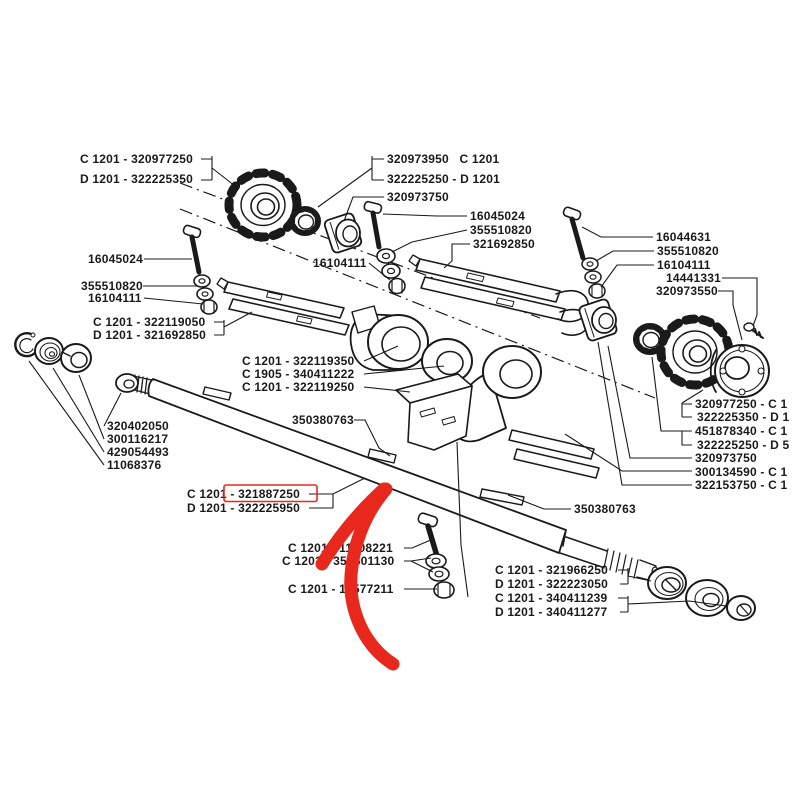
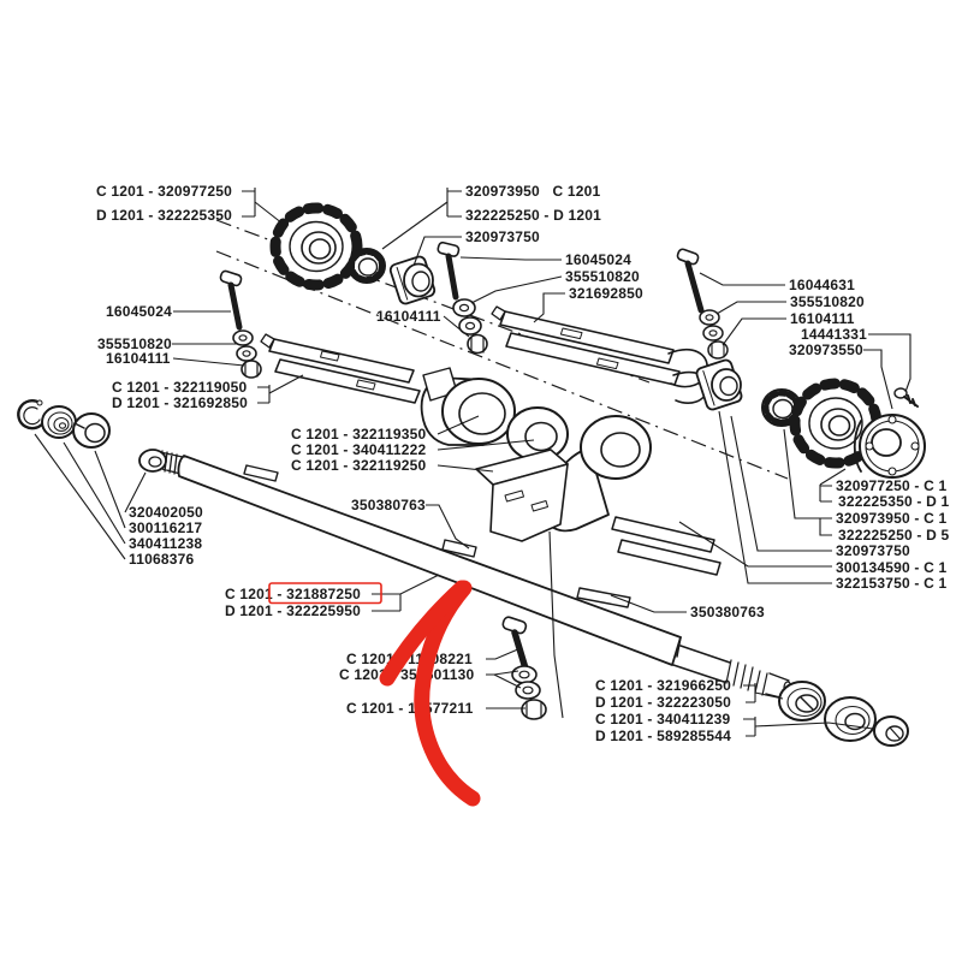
  C 1201 - 320977250
  D 1201 - 322225350
  320973950 C 1201
  322225250 - D 1201
  320973750
  16045024
  355510820
  321692850
  16044631
  355510820
  16104111
  14441331
  320973550
  16045024
  355510820
  16104111
  C 1201 - 322119050
  D 1201 - 321692850
  16104111
  C 1201 - 322119350
- C 1905 - 340411222
+ C 1201 - 340411222
  C 1201 - 322119250
  320402050
  300116217
- 429054493
+ 340411238
  11068376
  350380763
  C 120 - 321887250
  D 1201 - 322225950
  C 1201 118221
  C 120 3501130
  C 1201 - 177211
  320977250 - C 1
  322225350 - D 1
- 451878340 - C 1
+ 320973950 - C 1
  322225250 - D 5
  320973750
  300134590 - C 1
  322153750 - C 1
  350380763
  C 1201 - 321966250
  D 1201 - 322223050
  C 1201 - 340411239
- D 1201 - 340411277
+ D 1201 - 589285544
